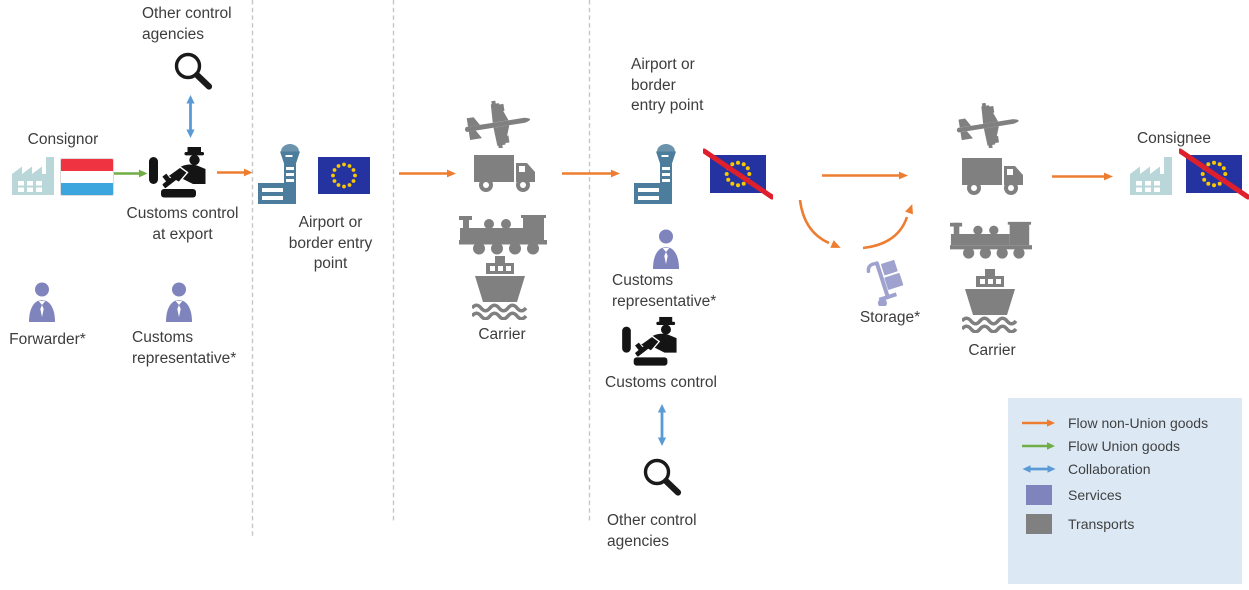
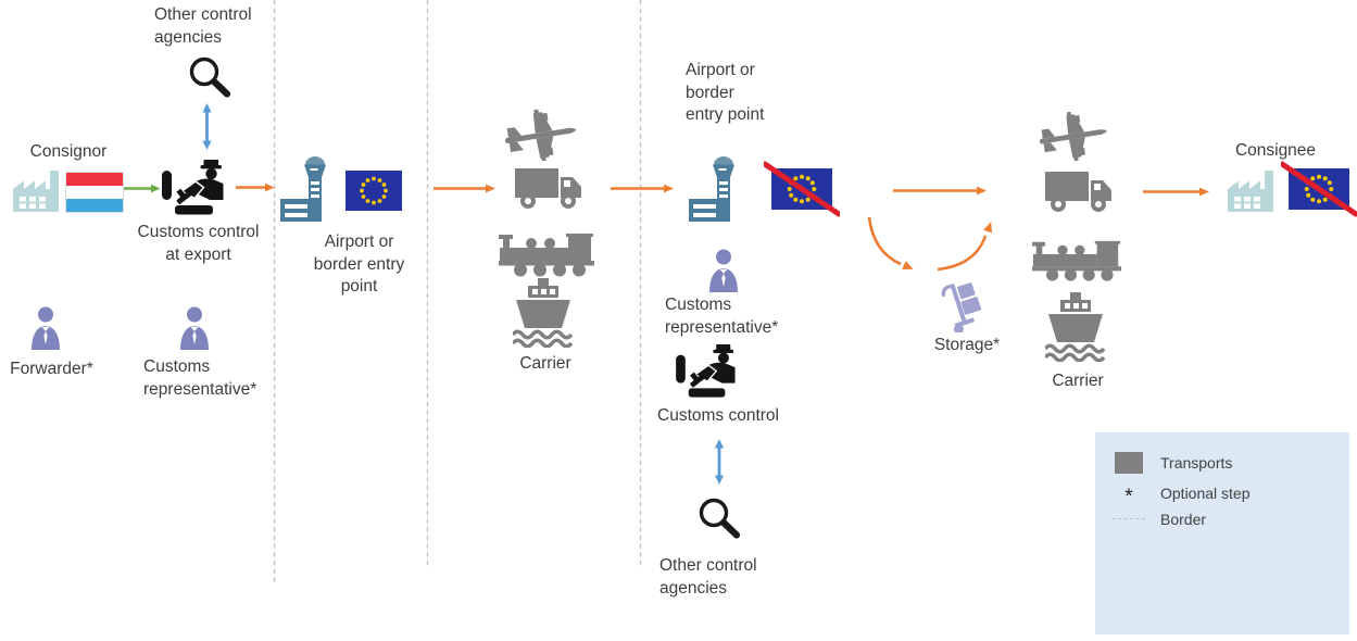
  Other control
  agencies
  Consignor
  Customs control
  at export
  Forwarder*
  Customs
  representative*
  Airport or
  border entry
  point
  Carrier
  Airport or
  border
  entry point
  Customs
  representative*
  Customs control
  Other control
  agencies
  Storage*
  Carrier
  Consignee
- Flow non-Union goods
- Flow Union goods
- Collaboration
- Services
  Transports
+ *
+ Optional step
+ Border
